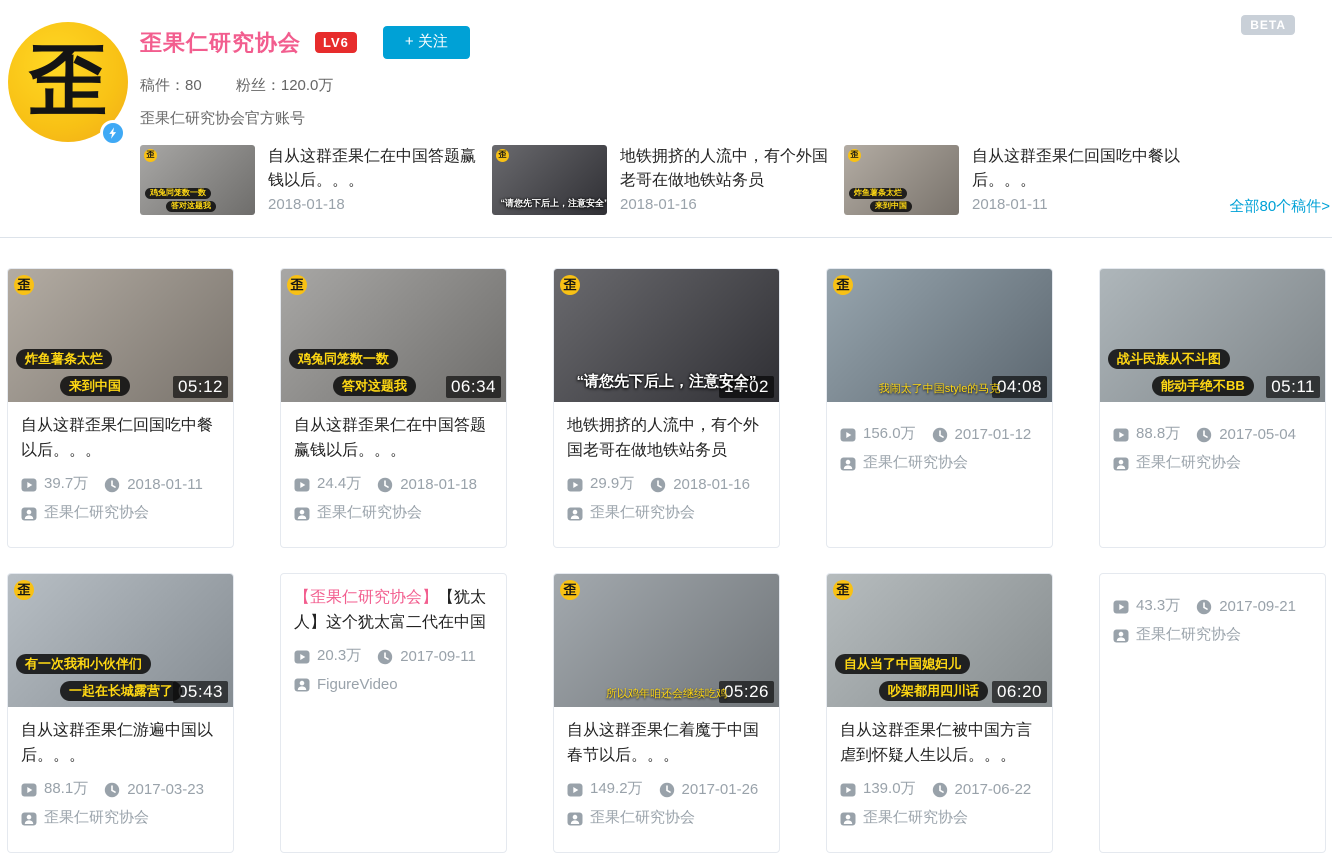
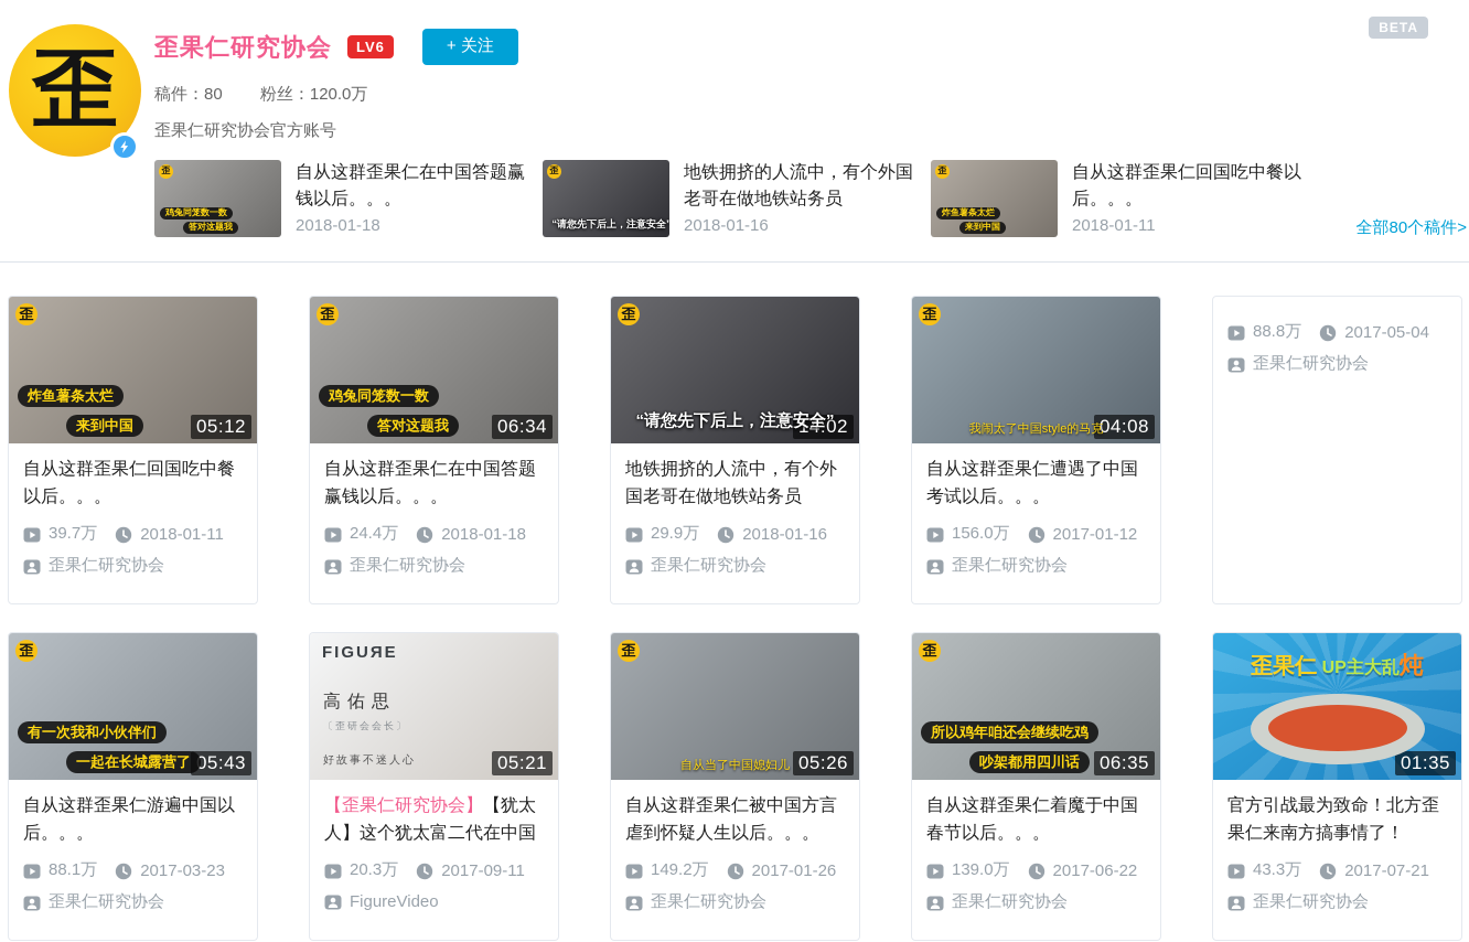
  歪
  歪果仁研究协会
  LV6
  + 关注
  稿件：80 粉丝：120.0万
  歪果仁研究协会官方账号
  BETA
  歪
  鸡兔同笼数一数
  答对这题我
  自从这群歪果仁在中国答题赢钱以后。。。
  2018-01-18
  歪
  “请您先下后上，注意安全”
  地铁拥挤的人流中，有个外国老哥在做地铁站务员
  2018-01-16
  歪
  炸鱼薯条太烂
  来到中国
  自从这群歪果仁回国吃中餐以后。。。
  2018-01-11
  全部80个稿件>
  05:12
  歪
  炸鱼薯条太烂
  来到中国
  自从这群歪果仁回国吃中餐以后。。。
  39.7万
  2018-01-11
  歪果仁研究协会
  06:34
  歪
  鸡兔同笼数一数
  答对这题我
  自从这群歪果仁在中国答题赢钱以后。。。
  24.4万
  2018-01-18
  歪果仁研究协会
  14:02
  歪
  “请您先下后上，注意安全”
  地铁拥挤的人流中，有个外国老哥在做地铁站务员
  29.9万
  2018-01-16
  歪果仁研究协会
  04:08
  歪
  我闹太了中国style的马克
+ 自从这群歪果仁遭遇了中国考试以后。。。
  156.0万
  2017-01-12
  歪果仁研究协会
- 05:11
- 战斗民族从不斗图
- 能动手绝不BB
  88.8万
  2017-05-04
  歪果仁研究协会
  05:43
  歪
  有一次我和小伙伴们
  一起在长城露营了
  自从这群歪果仁游遍中国以后。。。
  88.1万
  2017-03-23
  歪果仁研究协会
+ 05:21
+ FIGUЯE
+ 高佑思
+ 〔歪研会会长〕
+ 好故事不迷人心
  【歪果仁研究协会】【犹太人】这个犹太富二代在中国
  20.3万
  2017-09-11
  FigureVideo
  05:26
  歪
- 所以鸡年咱还会继续吃鸡
+ 自从当了中国媳妇儿
- 自从这群歪果仁着魔于中国春节以后。。。
+ 自从这群歪果仁被中国方言虐到怀疑人生以后。。。
  149.2万
  2017-01-26
  歪果仁研究协会
- 06:20
+ 06:35
  歪
- 自从当了中国媳妇儿
+ 所以鸡年咱还会继续吃鸡
  吵架都用四川话
- 自从这群歪果仁被中国方言虐到怀疑人生以后。。。
+ 自从这群歪果仁着魔于中国春节以后。。。
  139.0万
  2017-06-22
  歪果仁研究协会
+ 01:35
+ 歪果仁 UP主大乱炖
+ 官方引战最为致命！北方歪果仁来南方搞事情了！
  43.3万
- 2017-09-21
+ 2017-07-21
  歪果仁研究协会
